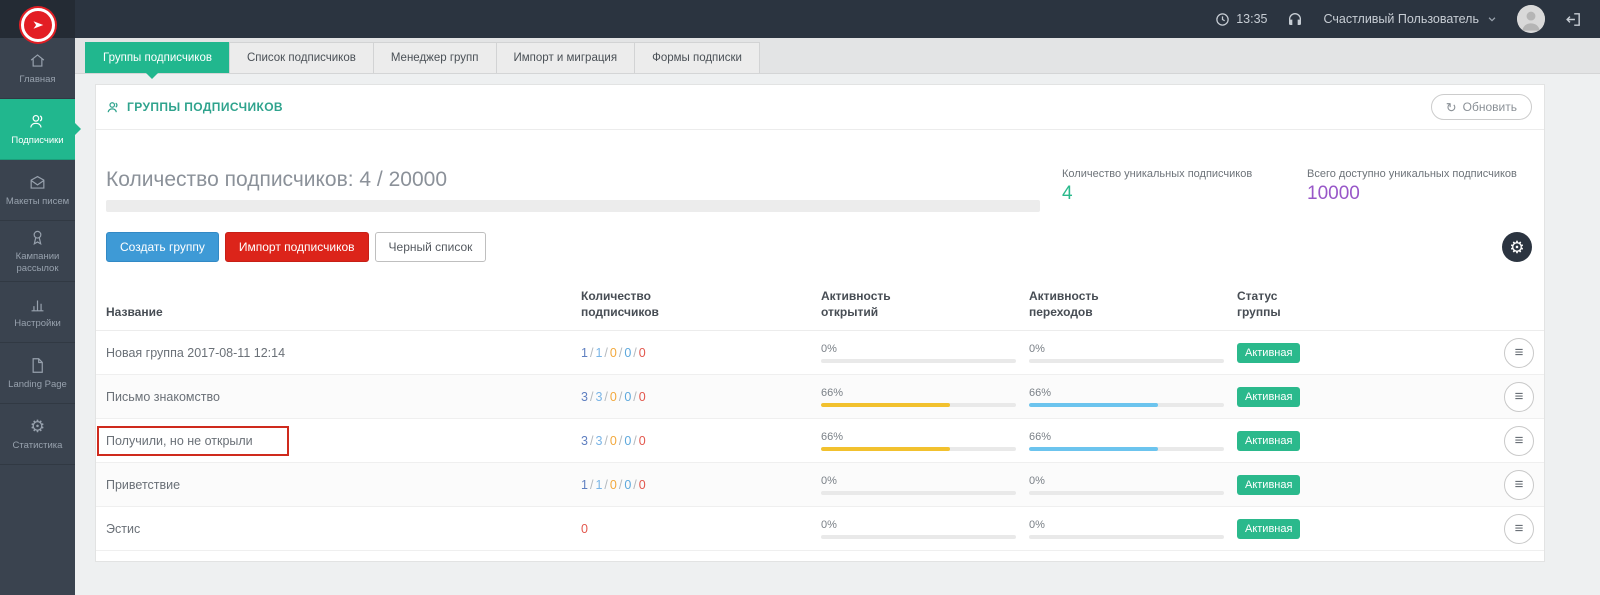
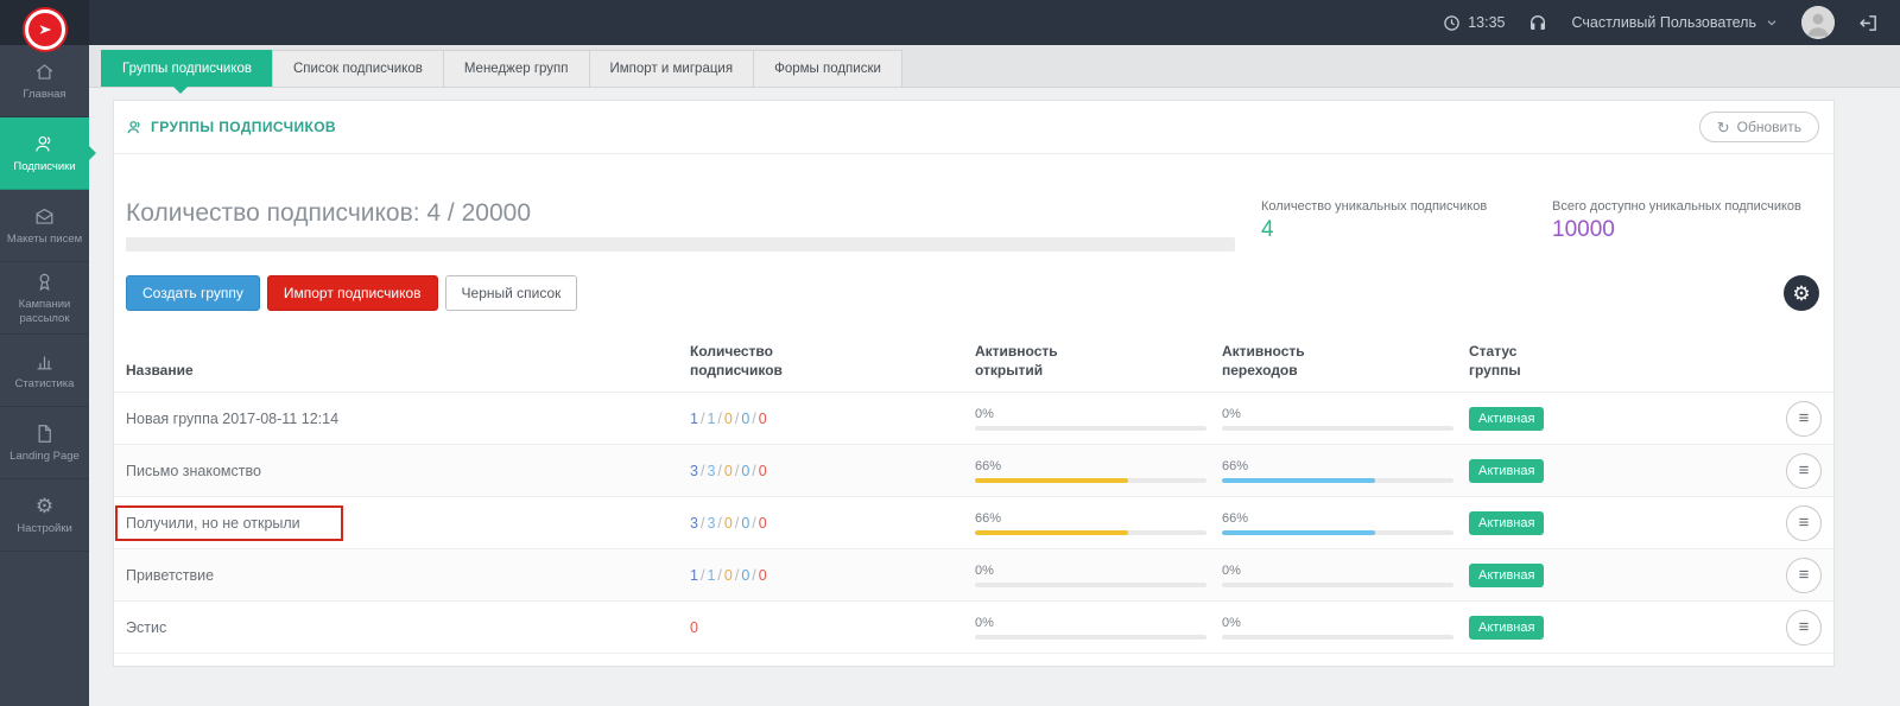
  13:35
  Счастливый Пользователь
  Главная
  Подписчики
  Макеты писем
  Кампании рассылок
- Настройки
+ Статистика
  Landing Page
  ⚙
- Статистика
+ Настройки
  Группы подписчиков
  Список подписчиков
  Менеджер групп
  Импорт и миграция
  Формы подписки
  ГРУППЫ ПОДПИСЧИКОВ
  ↻
  Обновить
  Количество подписчиков: 4 / 20000
  Количество уникальных подписчиков
  4
  Всего доступно уникальных подписчиков
  10000
  Создать группу
  Импорт подписчиков
  Черный список
  ⚙
  Название
  Количество
  подписчиков
  Активность
  открытий
  Активность
  переходов
  Статус
  группы
  Новая группа 2017-08-11 12:14
  1 / 1 / 0 / 0 / 0
  0%
  0%
  Активная
  ≡
  Письмо знакомство
  3 / 3 / 0 / 0 / 0
  66%
  66%
  Активная
  ≡
  Получили, но не открыли
  3 / 3 / 0 / 0 / 0
  66%
  66%
  Активная
  ≡
  Приветствие
  1 / 1 / 0 / 0 / 0
  0%
  0%
  Активная
  ≡
  Эстис
  0
  0%
  0%
  Активная
  ≡
